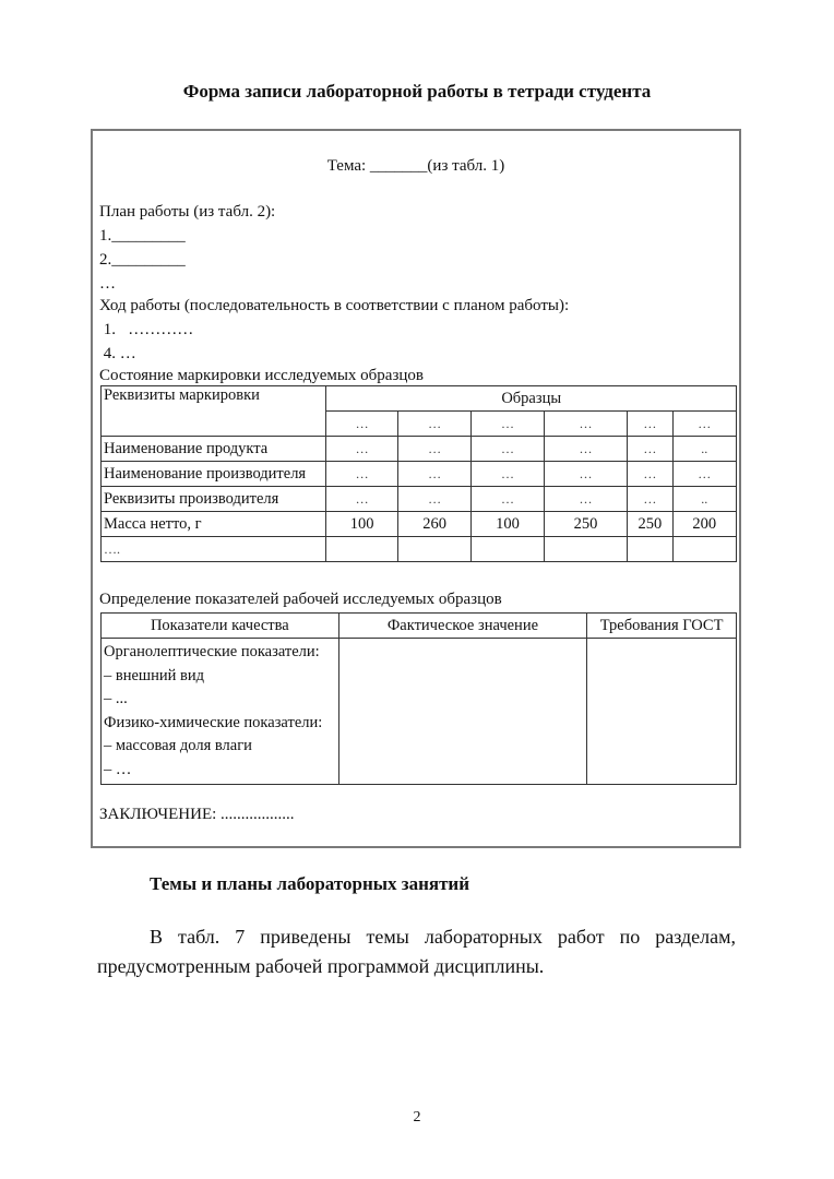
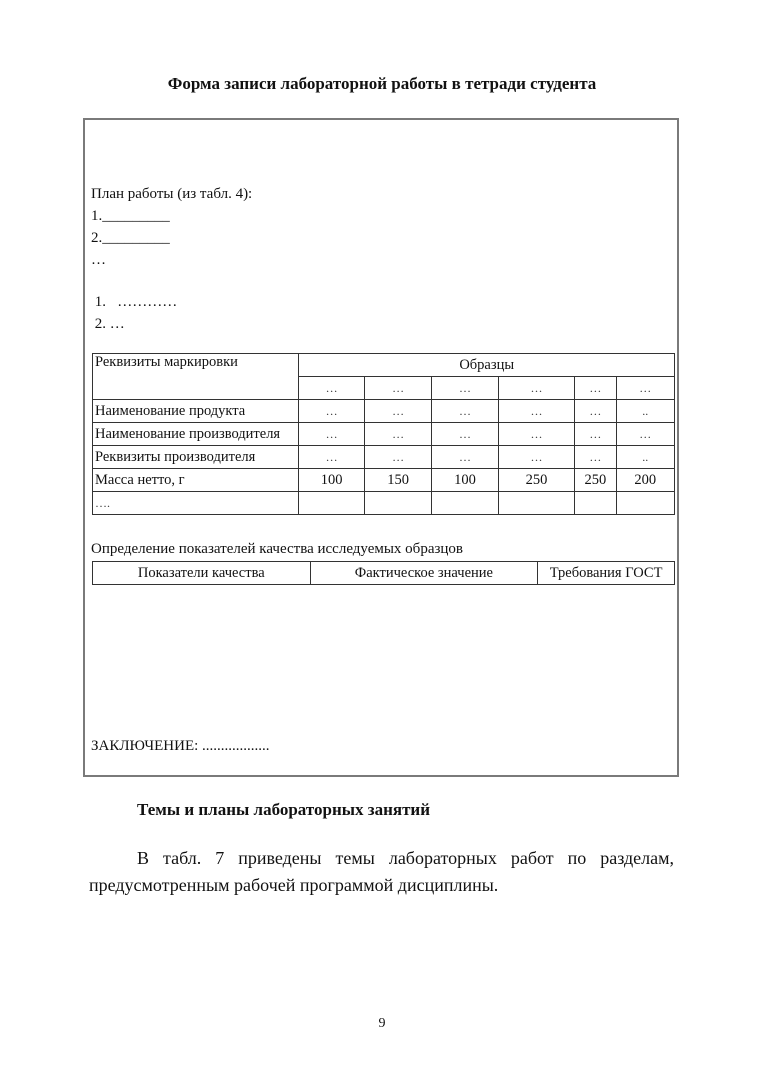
  Форма записи лабораторной работы в тетради студента
- Тема: _______(из табл. 1)
- План работы (из табл. 2):
+ План работы (из табл. 4):
  1._________
  2._________
  …
- Ход работы (последовательность в соответствии с планом работы):
  1. …………
- 4. …
+ 2. …
- Состояние маркировки исследуемых образцов
  Реквизиты маркировки	Образцы
  …	…	…	…	…	…
  Наименование продукта	…	…	…	…	…	..
  Наименование производителя	…	…	…	…	…	…
  Реквизиты производителя	…	…	…	…	…	..
- Масса нетто, г	100	260	100	250	250	200
+ Масса нетто, г	100	150	100	250	250	200
  ….
- Определение показателей рабочей исследуемых образцов
+ Определение показателей качества исследуемых образцов
  Показатели качества	Фактическое значение	Требования ГОСТ
- Органолептические показатели: – внешний вид – ... Физико-химические показатели: – массовая доля влаги – …
  ЗАКЛЮЧЕНИЕ: ..................
  Темы и планы лабораторных занятий
  В табл. 7 приведены темы лабораторных работ по разделам, предусмотренным рабочей программой дисциплины.
- 2
+ 9
